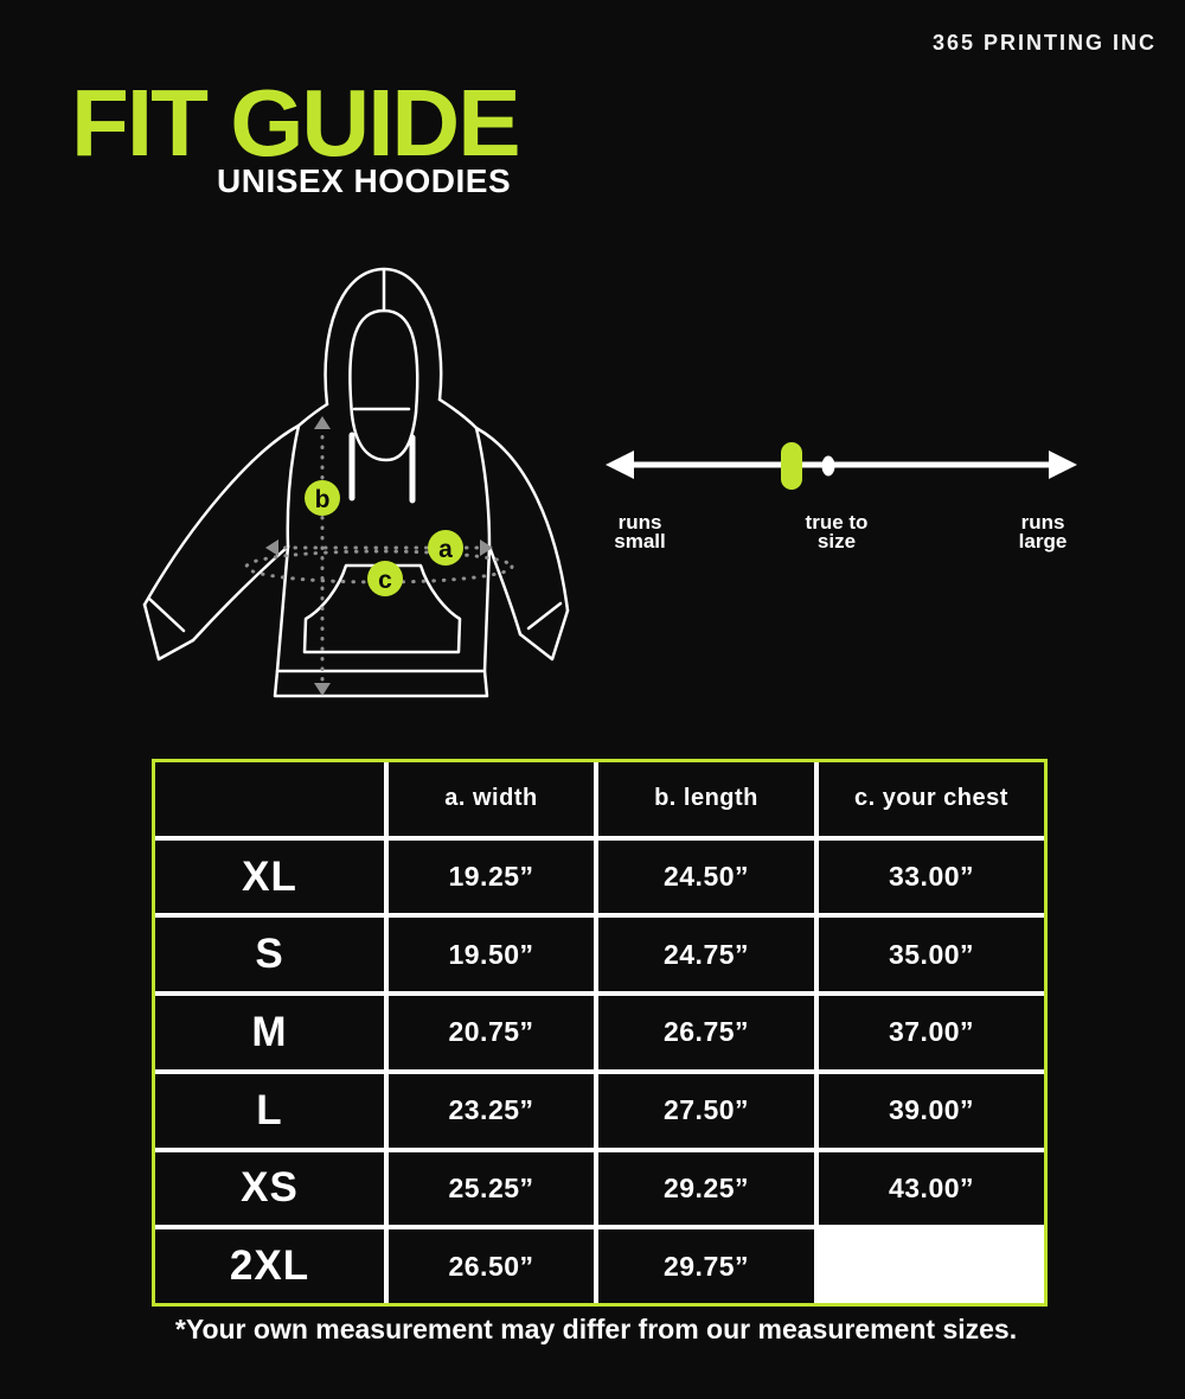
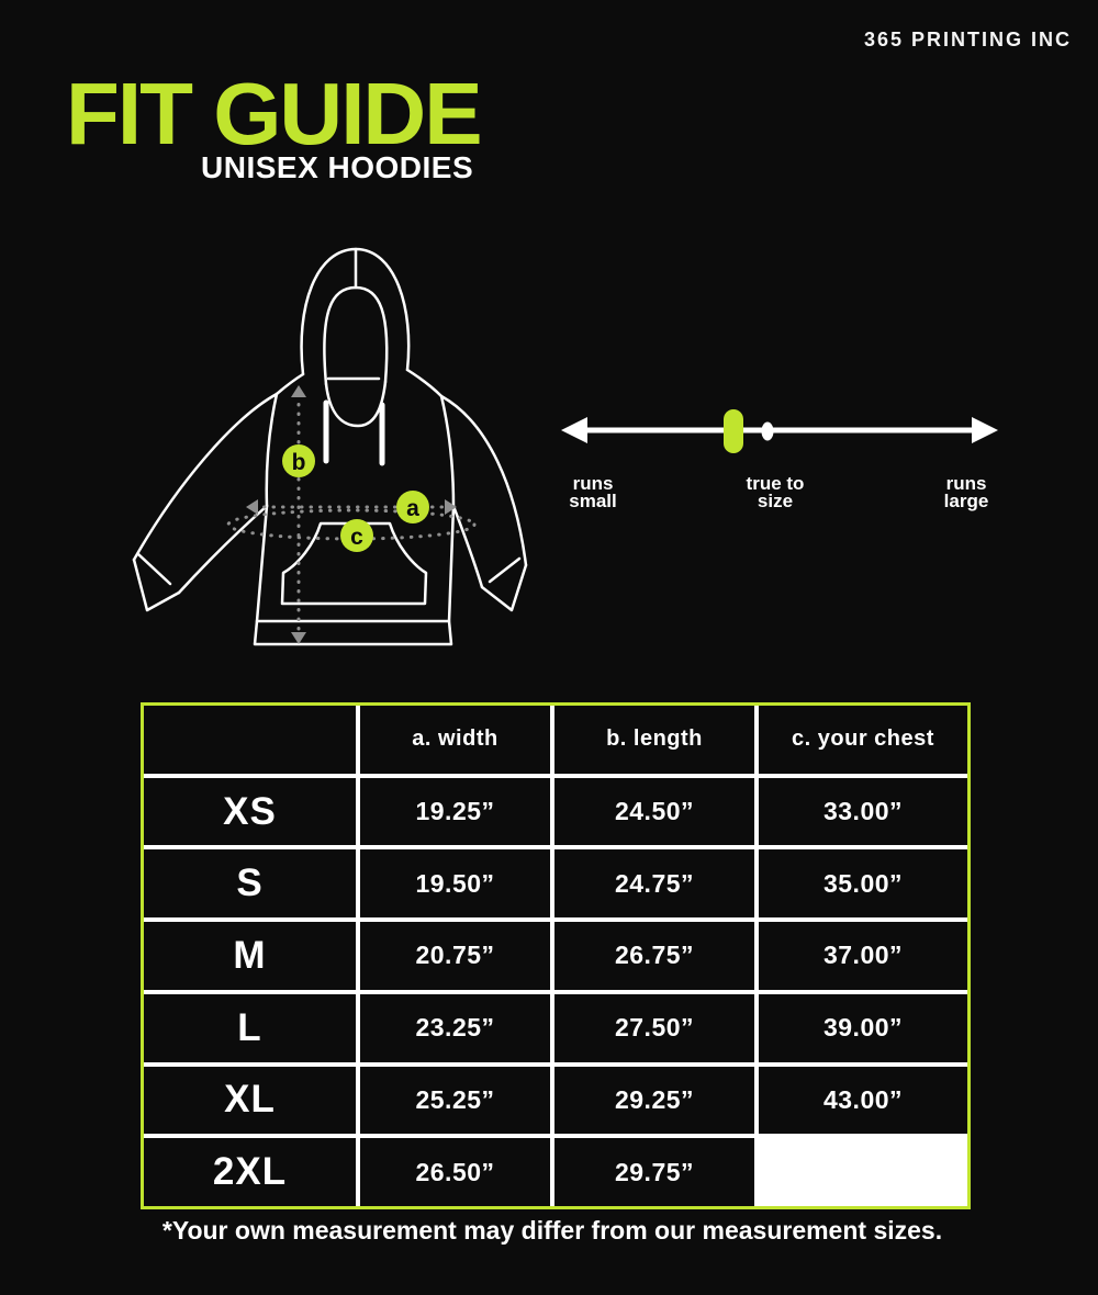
  365 PRINTING INC
  FIT GUIDE
  UNISEX HOODIES
  b
  a
  c
  runs
  small
  true to
  size
  runs
  large
  a. width
  b. length
  c. your chest
- XL
+ XS
  19.25”
  24.50”
  33.00”
  S
  19.50”
  24.75”
  35.00”
  M
  20.75”
  26.75”
  37.00”
  L
  23.25”
  27.50”
  39.00”
- XS
+ XL
  25.25”
  29.25”
  43.00”
  2XL
  26.50”
  29.75”
  *Your own measurement may differ from our measurement sizes.
